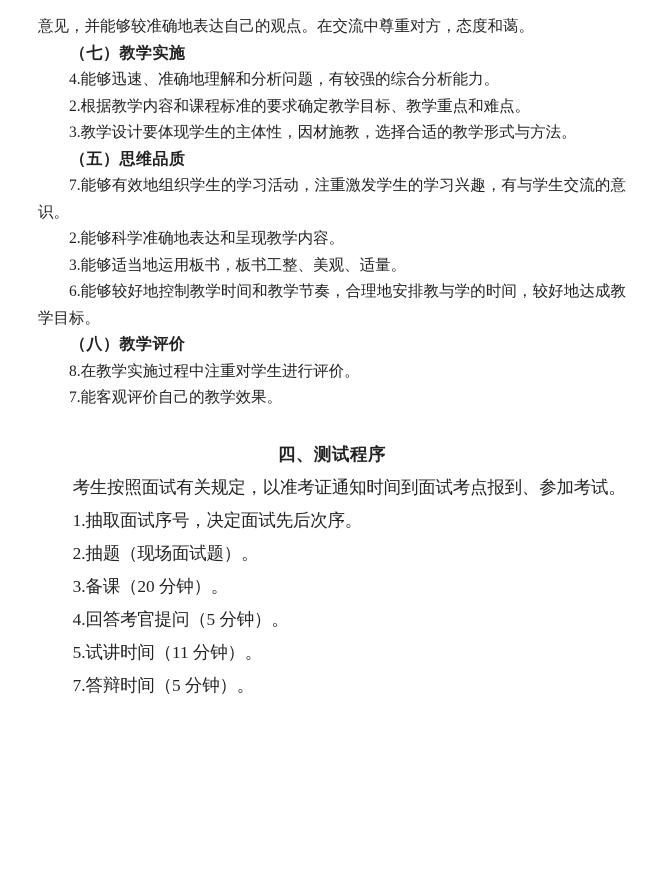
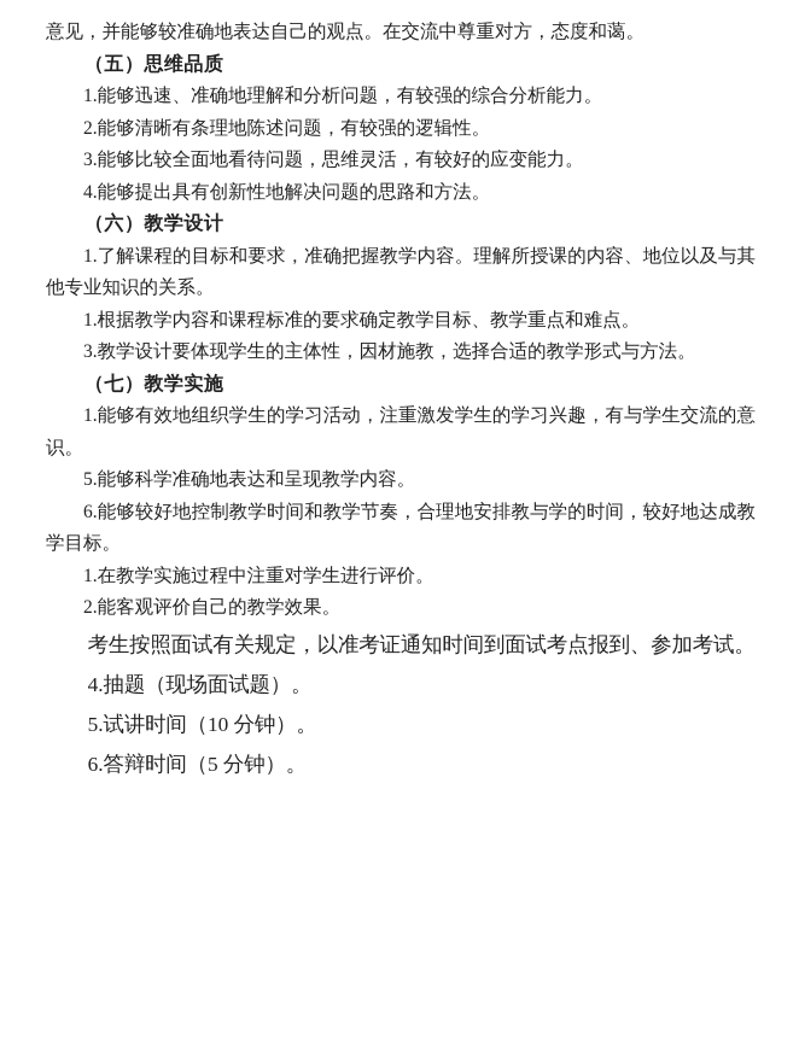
  意见，并能够较准确地表达自己的观点。在交流中尊重对方，态度和蔼。
- （七）教学实施
+ （五）思维品质
- 4.能够迅速、准确地理解和分析问题，有较强的综合分析能力。
+ 1.能够迅速、准确地理解和分析问题，有较强的综合分析能力。
+ 2.能够清晰有条理地陈述问题，有较强的逻辑性。
+ 3.能够比较全面地看待问题，思维灵活，有较好的应变能力。
+ 4.能够提出具有创新性地解决问题的思路和方法。
+ （六）教学设计
+ 1.了解课程的目标和要求，准确把握教学内容。理解所授课的内容、地位以及与其他专业知识的关系。
- 2.根据教学内容和课程标准的要求确定教学目标、教学重点和难点。
+ 1.根据教学内容和课程标准的要求确定教学目标、教学重点和难点。
  3.教学设计要体现学生的主体性，因材施教，选择合适的教学形式与方法。
- （五）思维品质
+ （七）教学实施
- 7.能够有效地组织学生的学习活动，注重激发学生的学习兴趣，有与学生交流的意识。
+ 1.能够有效地组织学生的学习活动，注重激发学生的学习兴趣，有与学生交流的意识。
- 2.能够科学准确地表达和呈现教学内容。
+ 5.能够科学准确地表达和呈现教学内容。
- 3.能够适当地运用板书，板书工整、美观、适量。
  6.能够较好地控制教学时间和教学节奏，合理地安排教与学的时间，较好地达成教学目标。
- （八）教学评价
- 8.在教学实施过程中注重对学生进行评价。
+ 1.在教学实施过程中注重对学生进行评价。
- 7.能客观评价自己的教学效果。
+ 2.能客观评价自己的教学效果。
- 四、测试程序
  考生按照面试有关规定，以准考证通知时间到面试考点报到、参加考试。
- 1.抽取面试序号，决定面试先后次序。
- 2.抽题（现场面试题）。
+ 4.抽题（现场面试题）。
- 3.备课（20 分钟）。
- 4.回答考官提问（5 分钟）。
- 5.试讲时间（11 分钟）。
+ 5.试讲时间（10 分钟）。
- 7.答辩时间（5 分钟）。
+ 6.答辩时间（5 分钟）。
